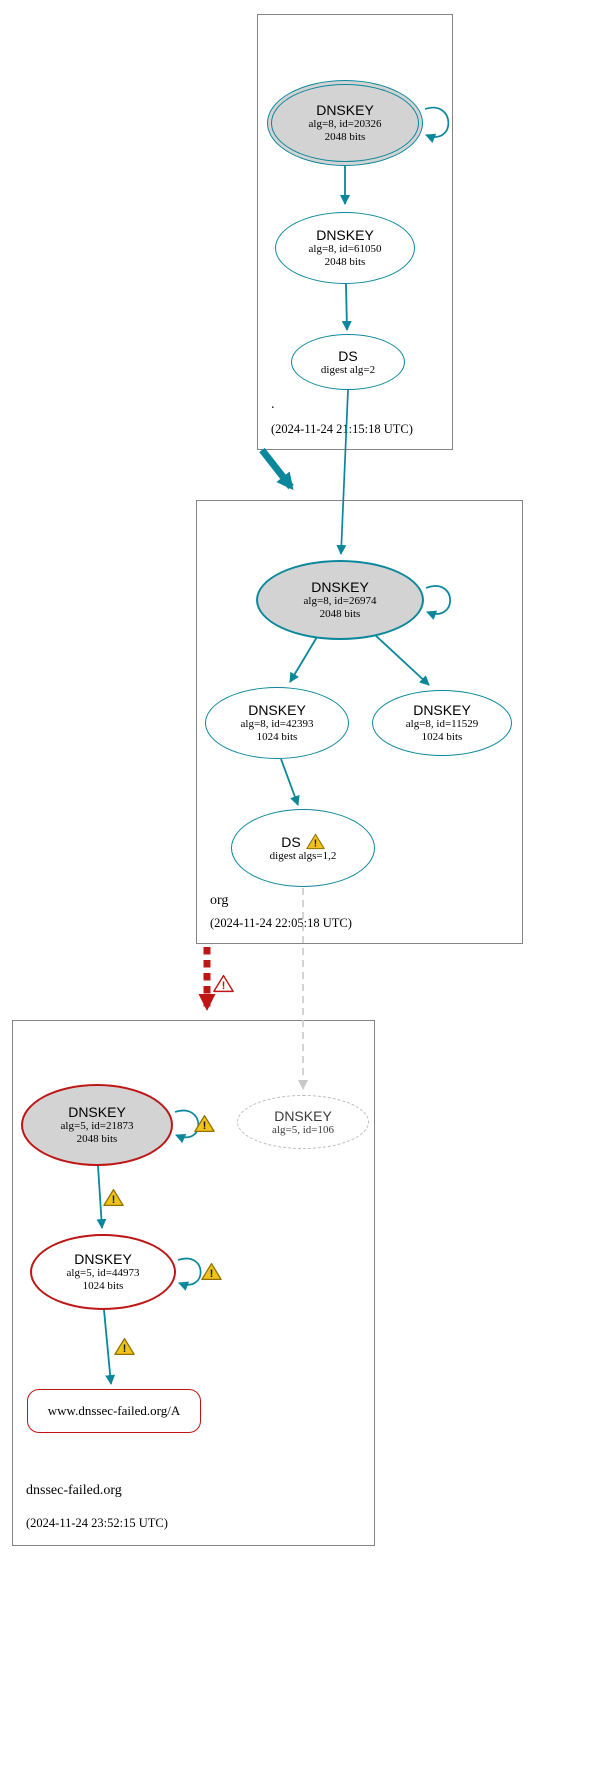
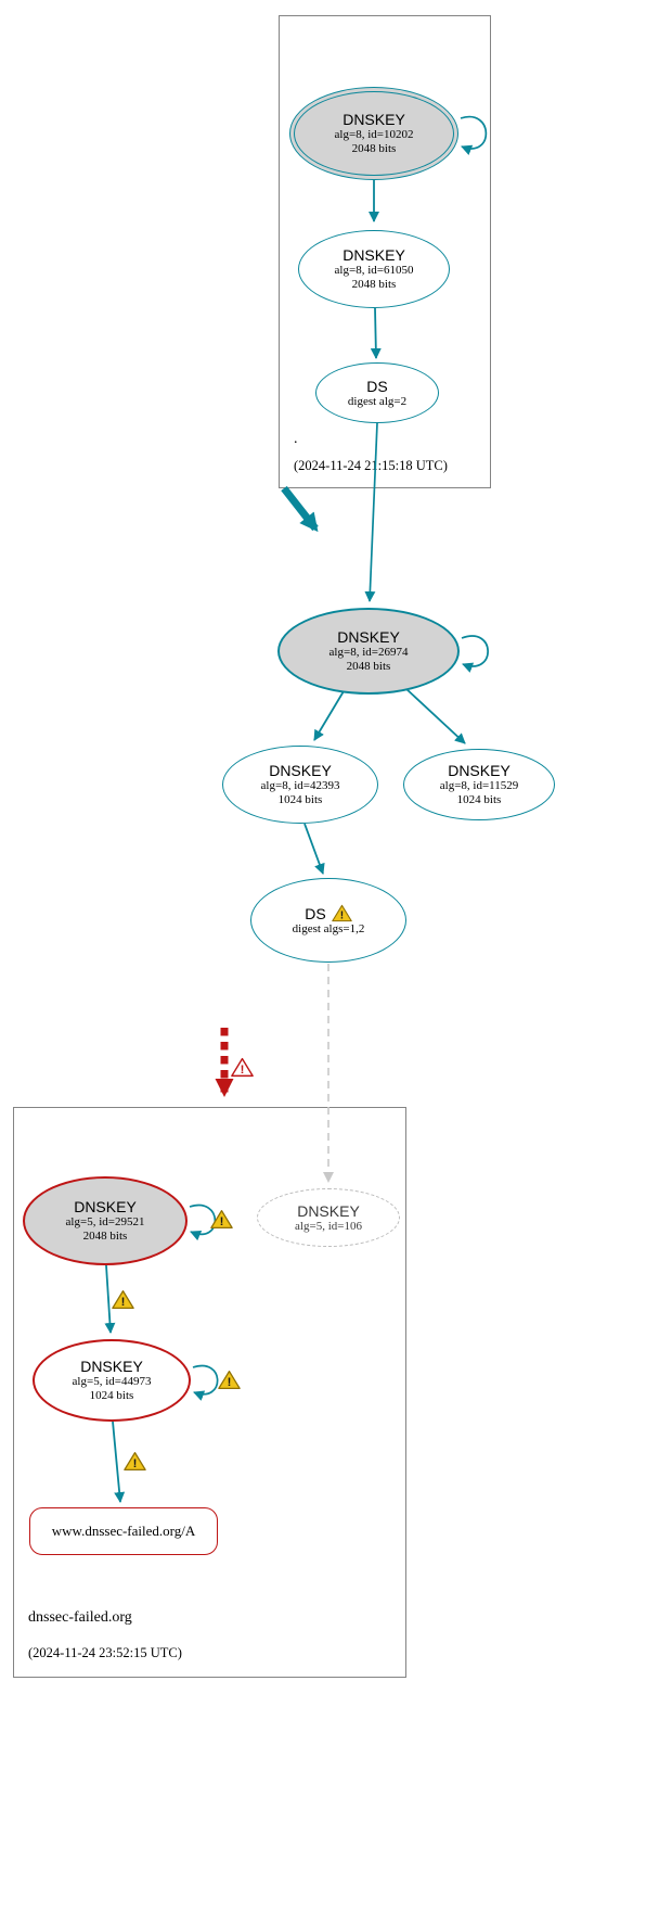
  .
  (2024-11-24 2:15:18 UTC)
- org
- (2024-11-24 22:05:18 UTC)
  dnssec-failed.org
  (2024-11-24 23:52:15 UTC)
  DNSKEY
- alg=8, id=20326
+ alg=8, id=10202
  2048 bits
  DNSKEY
  alg=8, id=61050
  2048 bits
  DS
  digest alg=2
  DNSKEY
  alg=8, id=26974
  2048 bits
  DNSKEY
  alg=8, id=42393
  1024 bits
  DNSKEY
  alg=8, id=11529
  1024 bits
  DS
  !
  digest algs=1,2
  DNSKEY
- alg=5, id=21873
+ alg=5, id=29521
  2048 bits
  DNSKEY
  alg=5, id=106
  DNSKEY
  alg=5, id=44973
  1024 bits
  www.dnssec-failed.org/A
  !
  !
  !
  !
  !
